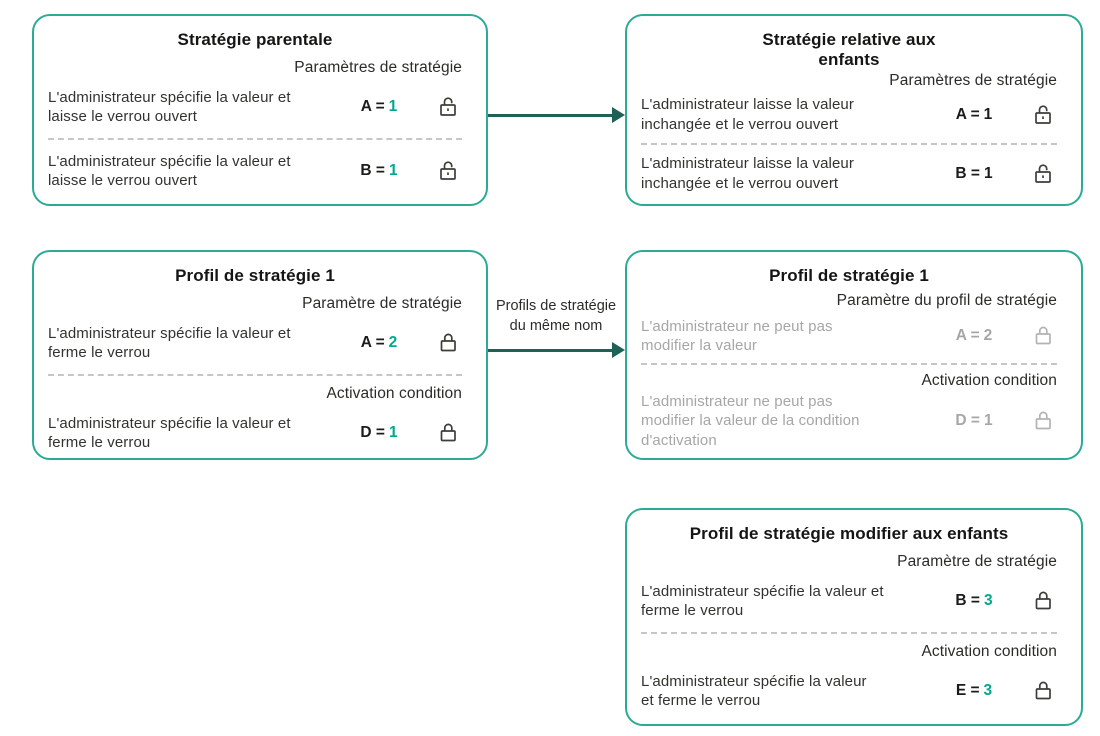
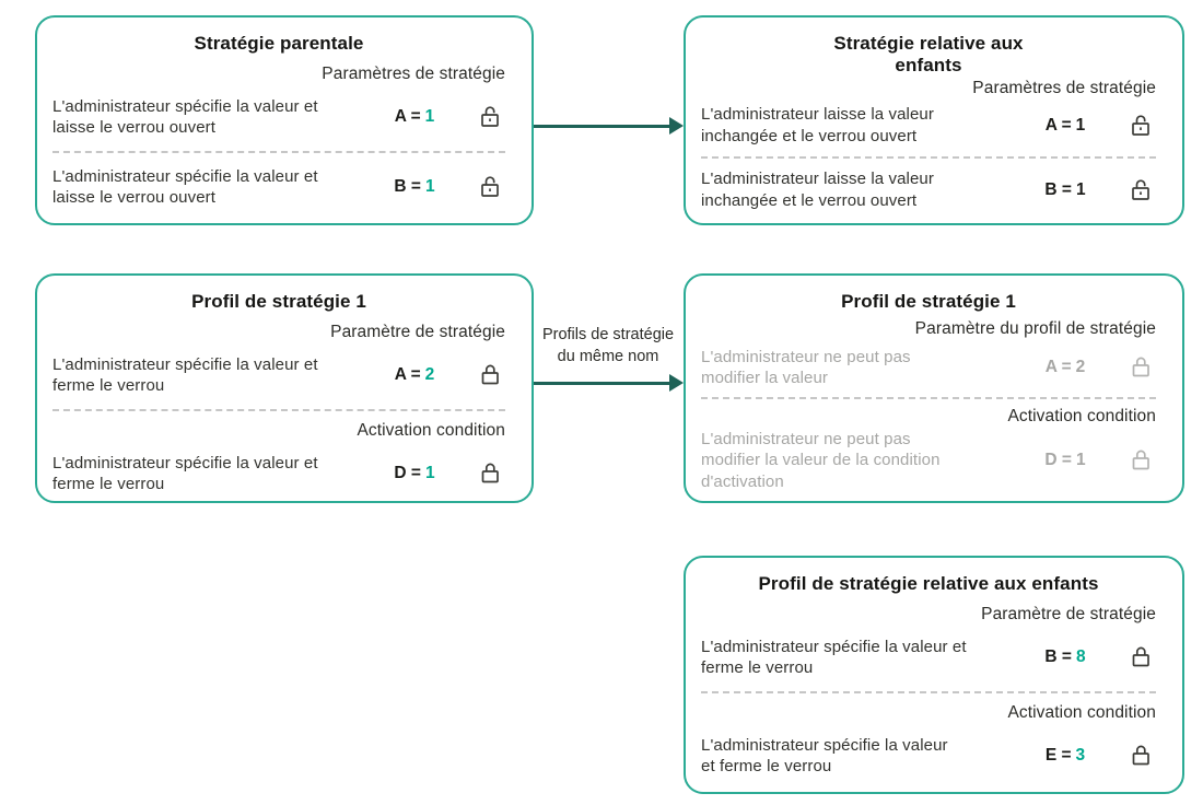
  Stratégie parentale
  Paramètres de stratégie
  L'administrateur spécifie la valeur et
  laisse le verrou ouvert
  A = 1
  L'administrateur spécifie la valeur et
  laisse le verrou ouvert
  B = 1
  Stratégie relative aux
  enfants
  Paramètres de stratégie
  L'administrateur laisse la valeur
  inchangée et le verrou ouvert
  A = 1
  L'administrateur laisse la valeur
  inchangée et le verrou ouvert
  B = 1
  Profil de stratégie 1
  Paramètre de stratégie
  L'administrateur spécifie la valeur et
  ferme le verrou
  A = 2
  Activation condition
  L'administrateur spécifie la valeur et
  ferme le verrou
  D = 1
  Profil de stratégie 1
  Paramètre du profil de stratégie
  L'administrateur ne peut pas
  modifier la valeur
  A = 2
  Activation condition
  L'administrateur ne peut pas
  modifier la valeur de la condition
  d'activation
  D = 1
- Profil de stratégie modifier aux enfants
+ Profil de stratégie relative aux enfants
  Paramètre de stratégie
  L'administrateur spécifie la valeur et
  ferme le verrou
- B = 3
+ B = 8
  Activation condition
  L'administrateur spécifie la valeur
  et ferme le verrou
  E = 3
  Profils de stratégie
  du même nom
